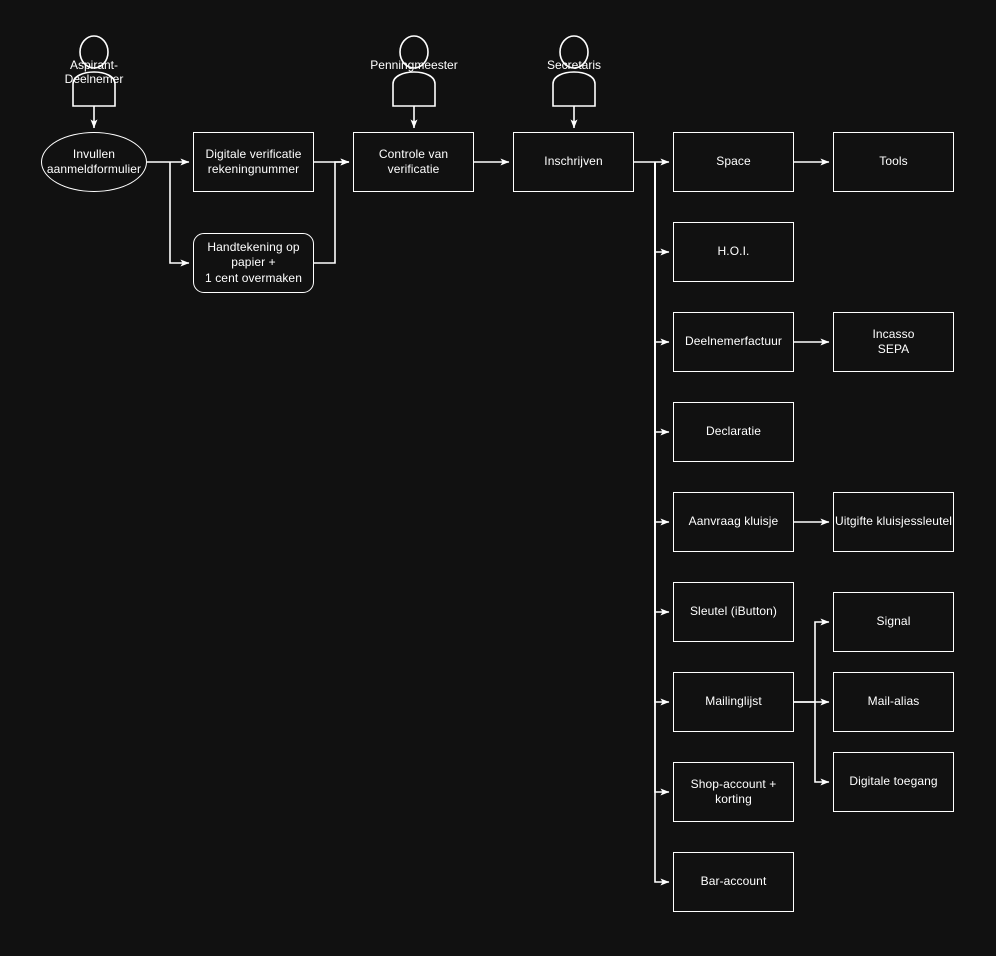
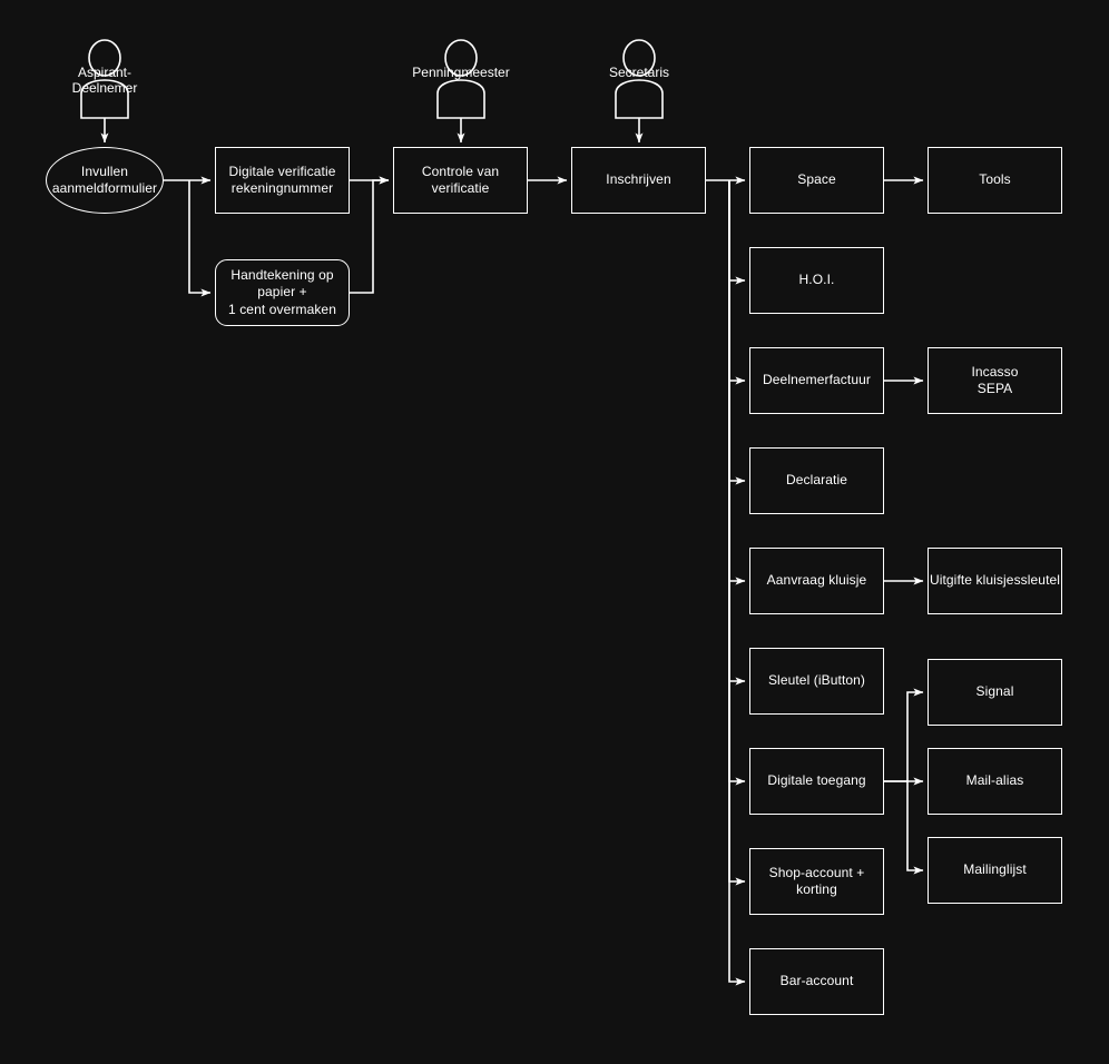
  Invullen
  aanmeldformulier
  Digitale verificatie
  rekeningnummer
  Handtekening op
  papier +
  1 cent overmaken
  Controle van
  verificatie
  Inschrijven
  Space
  H.O.I.
  Deelnemerfactuur
  Declaratie
  Aanvraag kluisje
  Sleutel (iButton)
- Mailinglijst
+ Digitale toegang
  Shop-account +
  korting
  Bar-account
  Tools
  Incasso
  SEPA
  Uitgifte kluisjessleutel
  Signal
  Mail-alias
- Digitale toegang
+ Mailinglijst
  Aspirant-
  Deelnemer
  Penningmeester
  Secretaris
